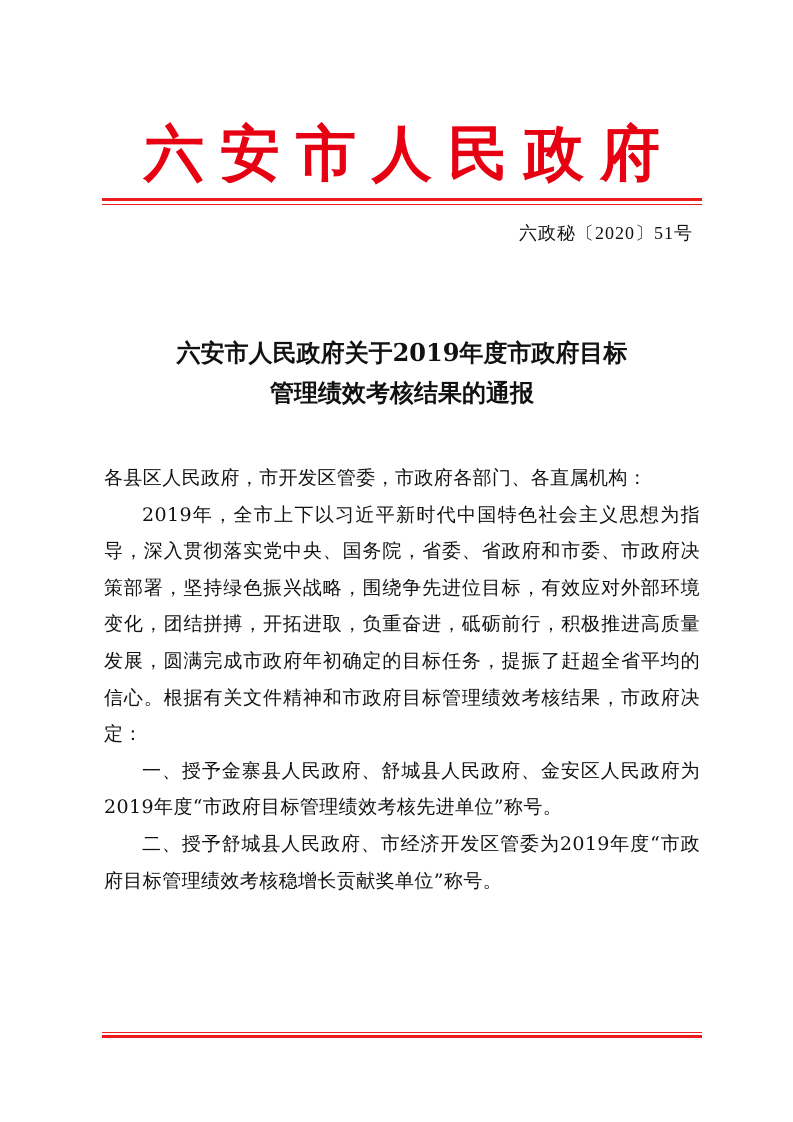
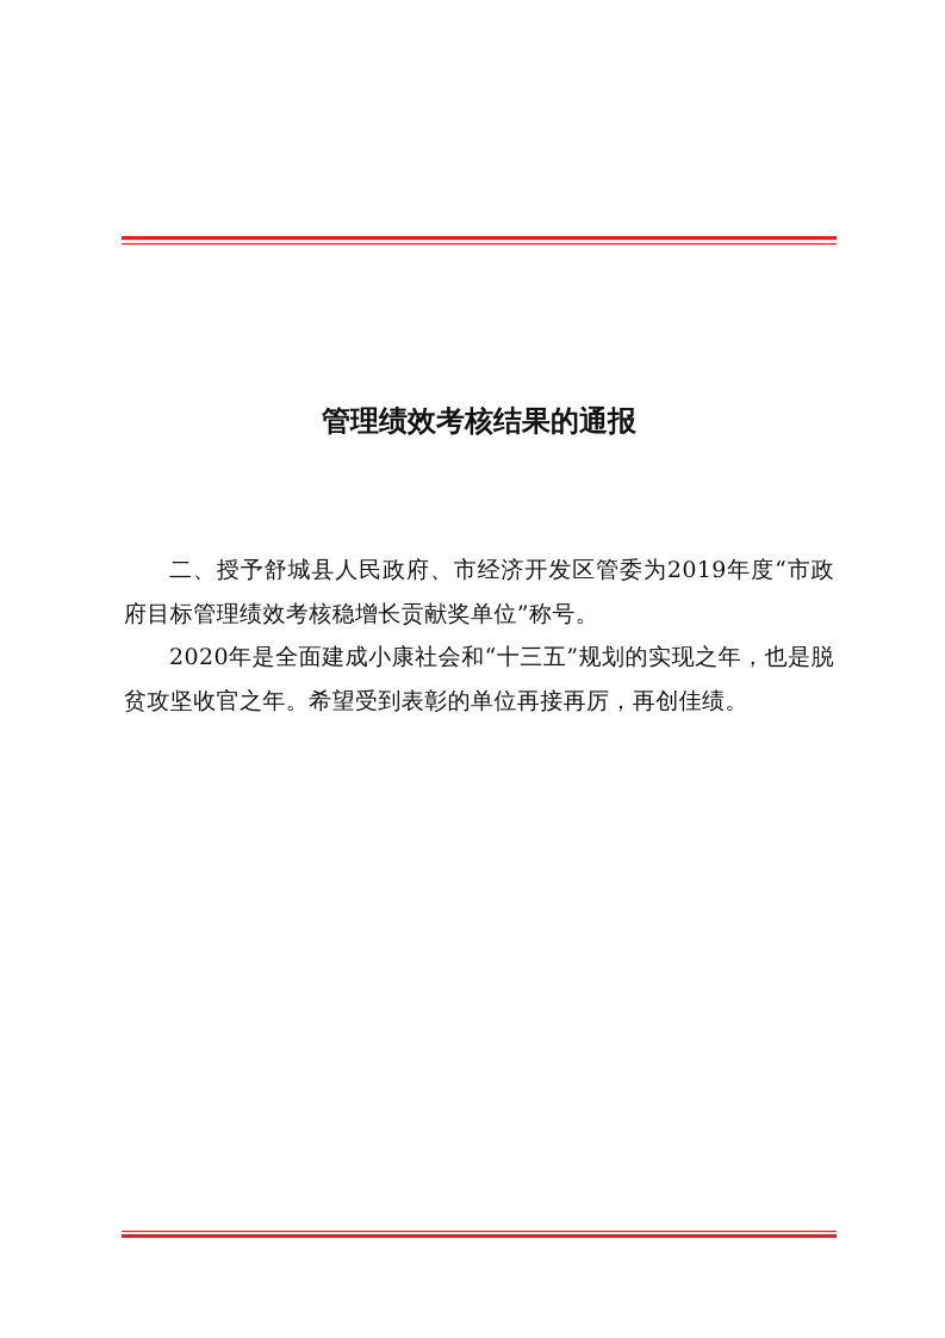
- 六安市人民政府
- 六政秘〔2020〕51号
- 六安市人民政府关于2019年度市政府目标
  管理绩效考核结果的通报
- 各县区人民政府，市开发区管委，市政府各部门、各直属机构：
- 2019年，全市上下以习近平新时代中国特色社会主义思想为指导，深入贯彻落实党中央、国务院，省委、省政府和市委、市政府决策部署，坚持绿色振兴战略，围绕争先进位目标，有效应对外部环境变化，团结拼搏，开拓进取，负重奋进，砥砺前行，积极推进高质量发展，圆满完成市政府年初确定的目标任务，提振了赶超全省平均的信心。根据有关文件精神和市政府目标管理绩效考核结果，市政府决定：
- 一、授予金寨县人民政府、舒城县人民政府、金安区人民政府为2019年度“市政府目标管理绩效考核先进单位”称号。
  二、授予舒城县人民政府、市经济开发区管委为2019年度“市政府目标管理绩效考核稳增长贡献奖单位”称号。
+ 2020年是全面建成小康社会和“十三五”规划的实现之年，也是脱贫攻坚收官之年。希望受到表彰的单位再接再厉，再创佳绩。
